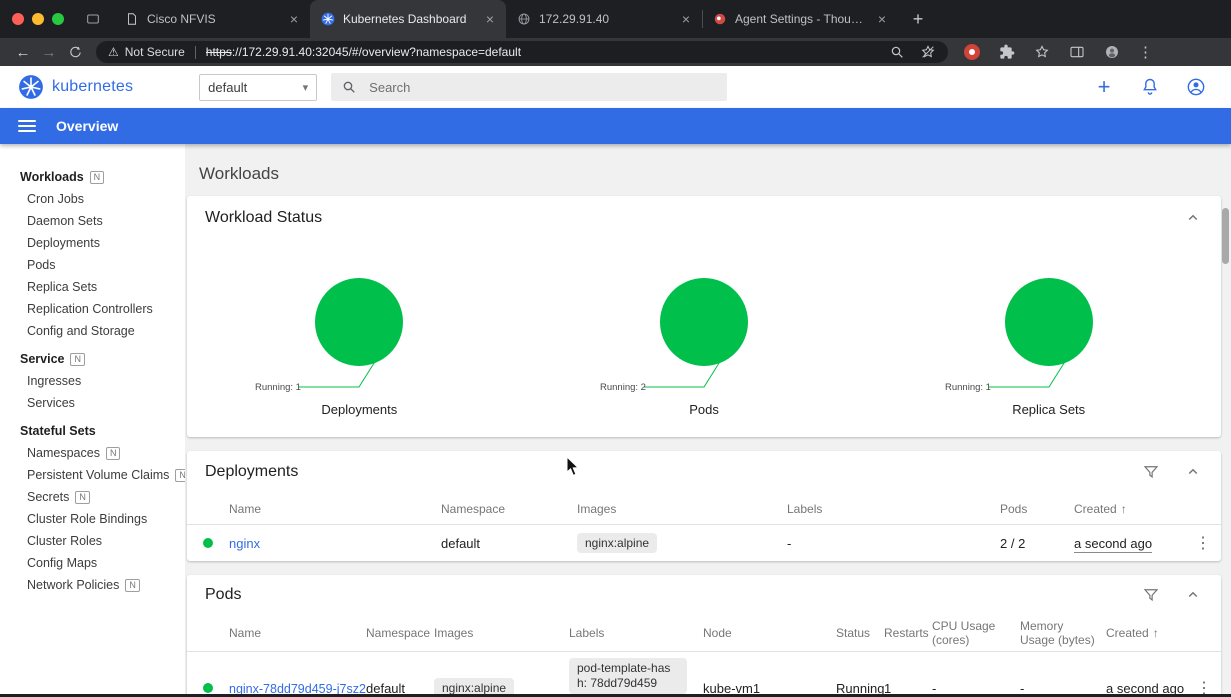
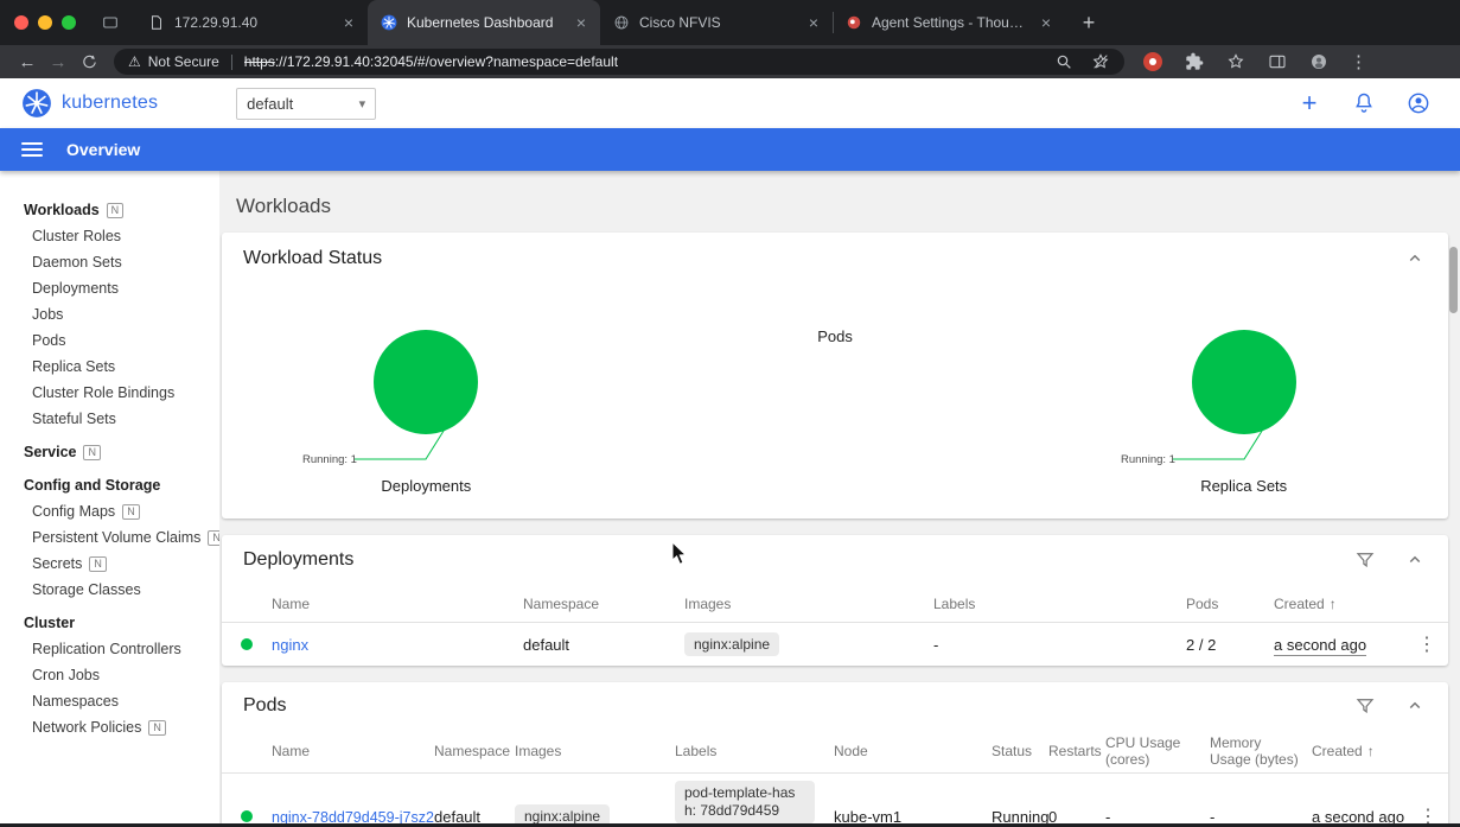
- Cisco NFVIS
+ 172.29.91.40
  ×
  Kubernetes Dashboard
  ×
- 172.29.91.40
+ Cisco NFVIS
  ×
  Agent Settings - Thousan
  ×
  +
  ←
  →
  ⚠
  Not Secure
  https://172.29.91.40:32045/#/overview?namespace=default
  ⋮
  kubernetes
  default
  ▾
- Search
  +
  Overview
  Workloads N
- Cron Jobs
+ Cluster Roles
  Daemon Sets
  Deployments
+ Jobs
  Pods
  Replica Sets
- Replication Controllers
+ Cluster Role Bindings
- Config and Storage
+ Stateful Sets
  Service N
- Ingresses
- Services
- Stateful Sets
+ Config and Storage
- Namespaces N
+ Config Maps N
  Persistent Volume Claims N
  Secrets N
+ Storage Classes
+ Cluster
- Cluster Role Bindings
+ Replication Controllers
- Cluster Roles
+ Cron Jobs
- Config Maps
+ Namespaces
  Network Policies N
  Workloads
  Workload Status
  Running: 1
  Deployments
- Running: 2
  Pods
  Running: 1
  Replica Sets
  Deployments
  Name
  Namespace
  Images
  Labels
  Pods
  Created ↑
  nginx
  default
  nginx:alpine
  -
  2 / 2
  a second ago
  ⋮
  Pods
  Name
  Namespace
  Images
  Labels
  Node
  Status
  Restarts
  CPU Usage (cores)
  Memory Usage (bytes)
  Created ↑
  nginx-78dd79d459-j7sz2
  default
  nginx:alpine
  pod-template-hash: 78dd79d459
  kube-vm1
  Running
- 1
+ 0
  -
  -
  a second ago
  ⋮
